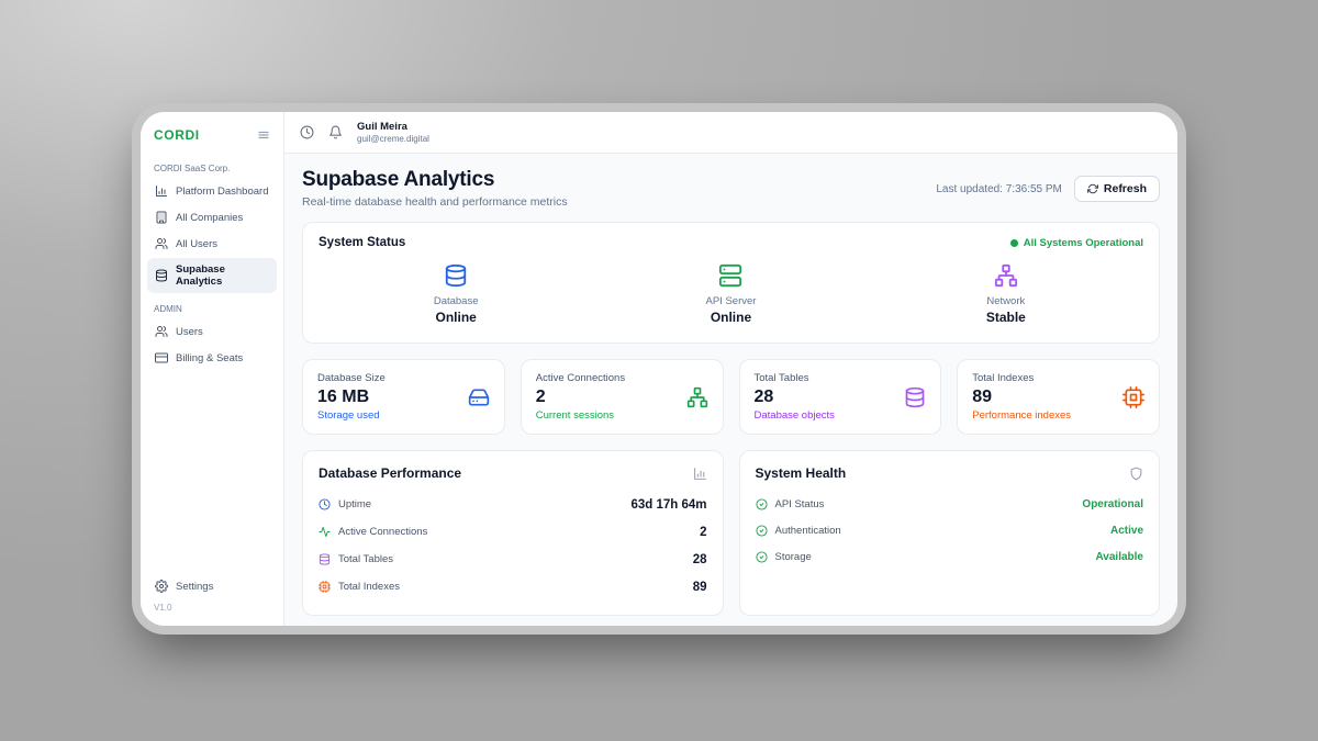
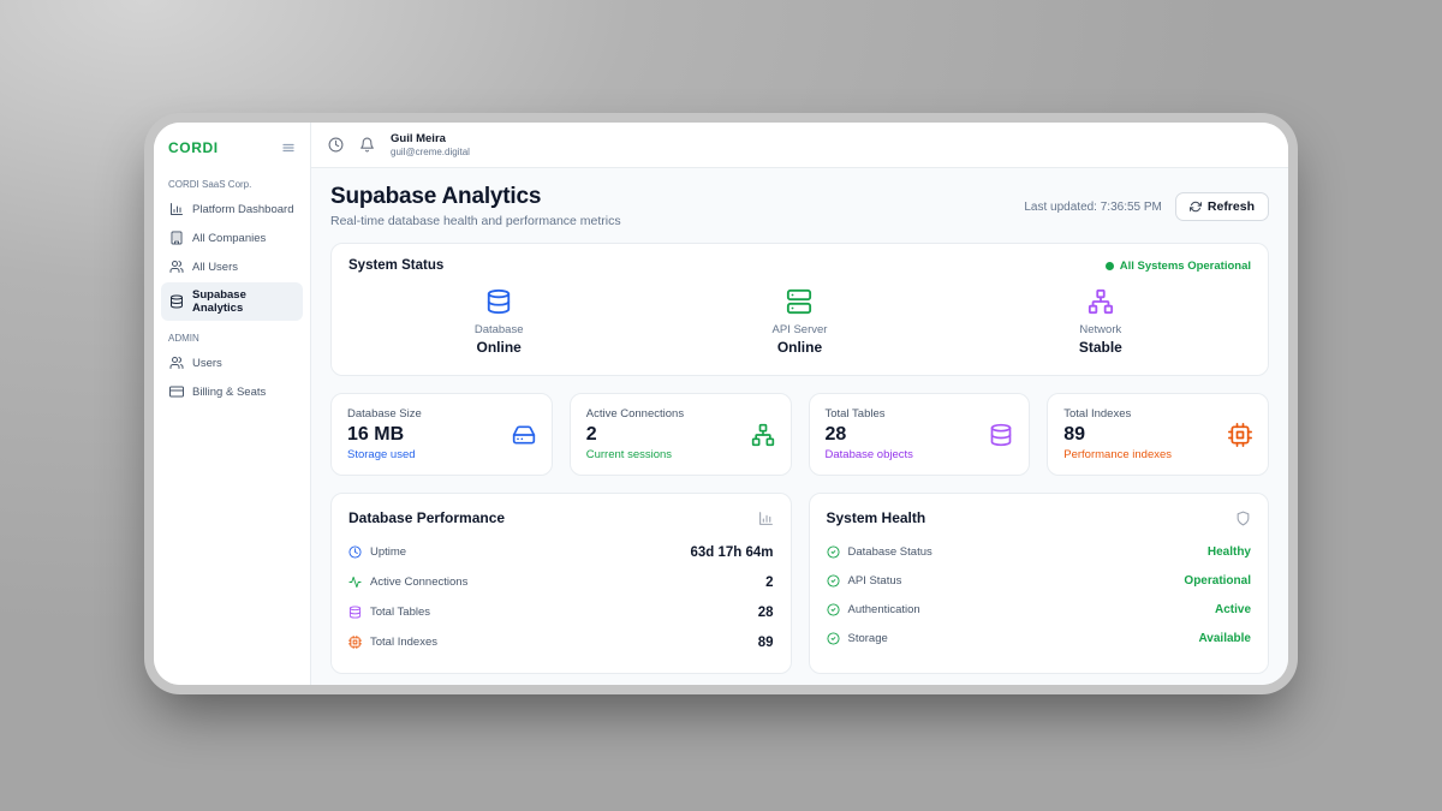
  CORDI
  CORDI SaaS Corp.
  Platform Dashboard
  All Companies
  All Users
  Supabase Analytics
  ADMIN
  Users
  Billing & Seats
- Settings
- V1.0
  Guil Meira
  guil@creme.digital
  Supabase Analytics
  Real-time database health and performance metrics
  Last updated: 7:36:55 PM
  Refresh
  System Status
  All Systems Operational
  Database
  Online
  API Server
  Online
  Network
  Stable
  Database Size
  16 MB
  Storage used
  Active Connections
  2
  Current sessions
  Total Tables
  28
  Database objects
  Total Indexes
  89
  Performance indexes
  Database Performance
  Uptime
  63d 17h 64m
  Active Connections
  2
  Total Tables
  28
  Total Indexes
  89
  System Health
+ Database Status
+ Healthy
  API Status
  Operational
  Authentication
  Active
  Storage
  Available
